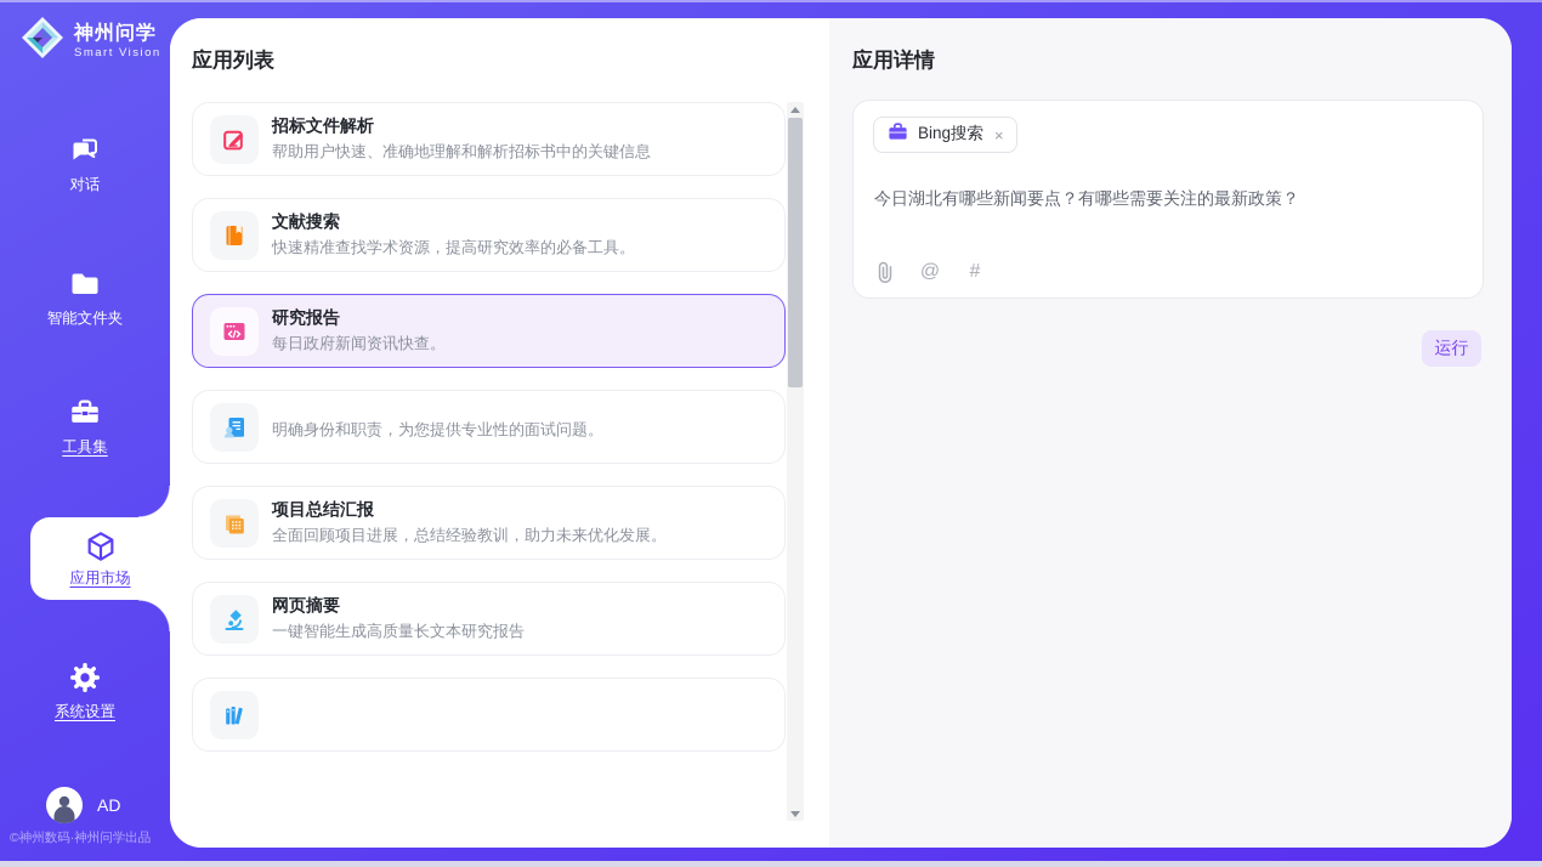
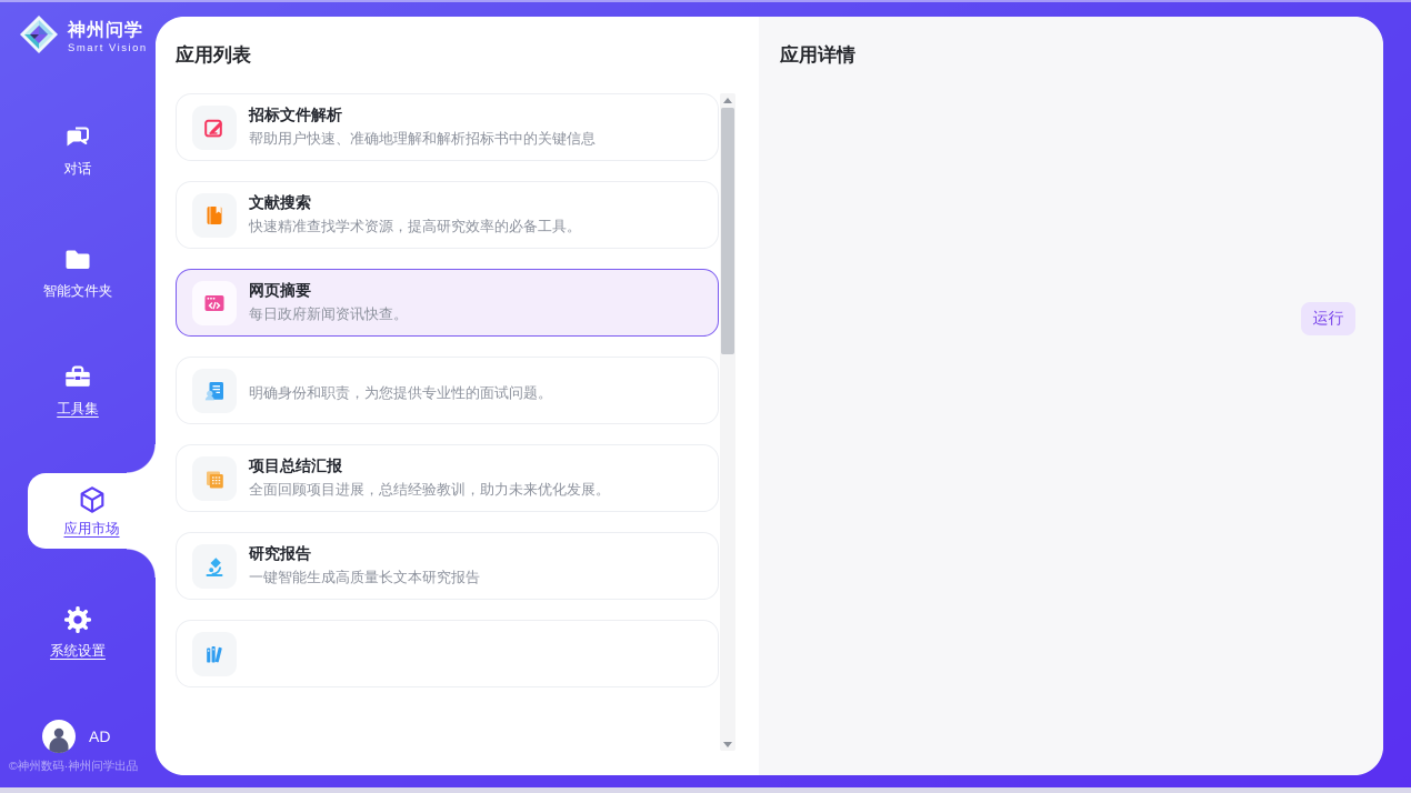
  神州问学
  Smart Vision
  对话
  智能文件夹
  工具集
  应用市场
  系统设置
  AD
  ©神州数码·神州问学出品
  应用列表
  招标文件解析
  帮助用户快速、准确地理解和解析招标书中的关键信息
  文献搜索
  快速精准查找学术资源，提高研究效率的必备工具。
- 研究报告
+ 网页摘要
  每日政府新闻资讯快查。
  明确身份和职责，为您提供专业性的面试问题。
  项目总结汇报
  全面回顾项目进展，总结经验教训，助力未来优化发展。
- 网页摘要
+ 研究报告
  一键智能生成高质量长文本研究报告
  应用详情
- Bing搜索
- ×
- 今日湖北有哪些新闻要点？有哪些需要关注的最新政策？
- @
- #
  运行
